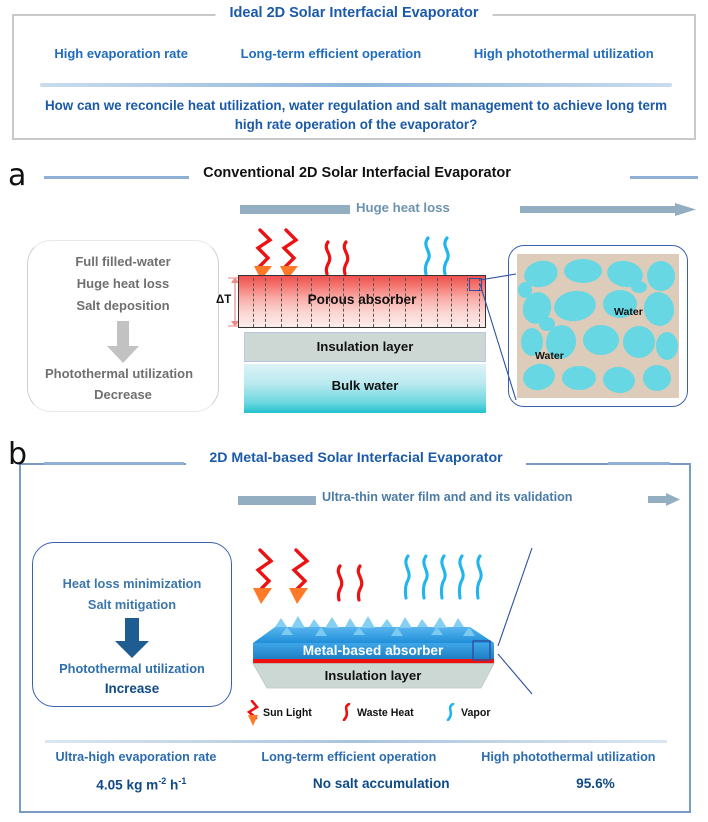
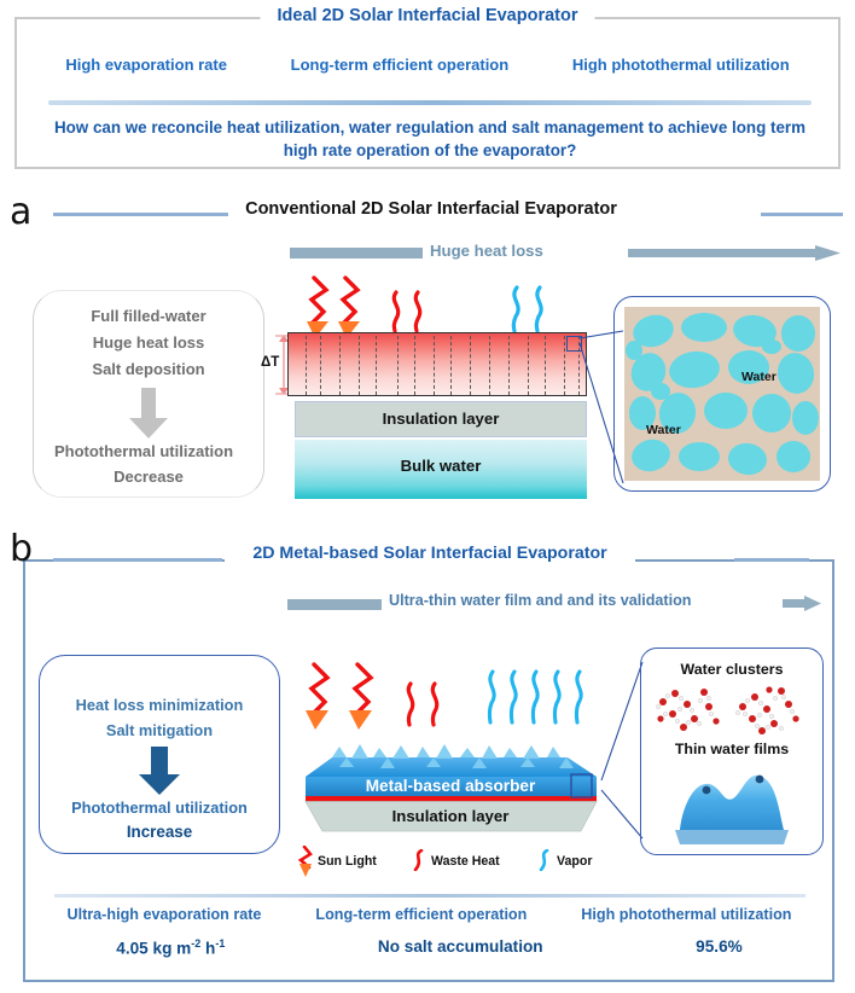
  Ideal 2D Solar Interfacial Evaporator
  High evaporation rate
  Long-term efficient operation
  High photothermal utilization
  How can we reconcile heat utilization, water regulation and salt management to achieve long term high rate operation of the evaporator?
  a
  Conventional 2D Solar Interfacial Evaporator
  Huge heat loss
  Full filled-water
  Huge heat loss
  Salt deposition
  Photothermal utilization
  Decrease
  ΔT
- Porous absorber
  Insulation layer
  Bulk water
  Water
  Water
  b
  2D Metal-based Solar Interfacial Evaporator
  Ultra-thin water film and and its validation
  Heat loss minimization
  Salt mitigation
  Photothermal utilization
  Increase
  Metal-based absorber
  Insulation layer
+ Water clusters
+ Thin water films
  Sun Light
  Waste Heat
  Vapor
  Ultra-high evaporation rate
  Long-term efficient operation
  High photothermal utilization
  4.05 kg m-2 h-1
  No salt accumulation
  95.6%
